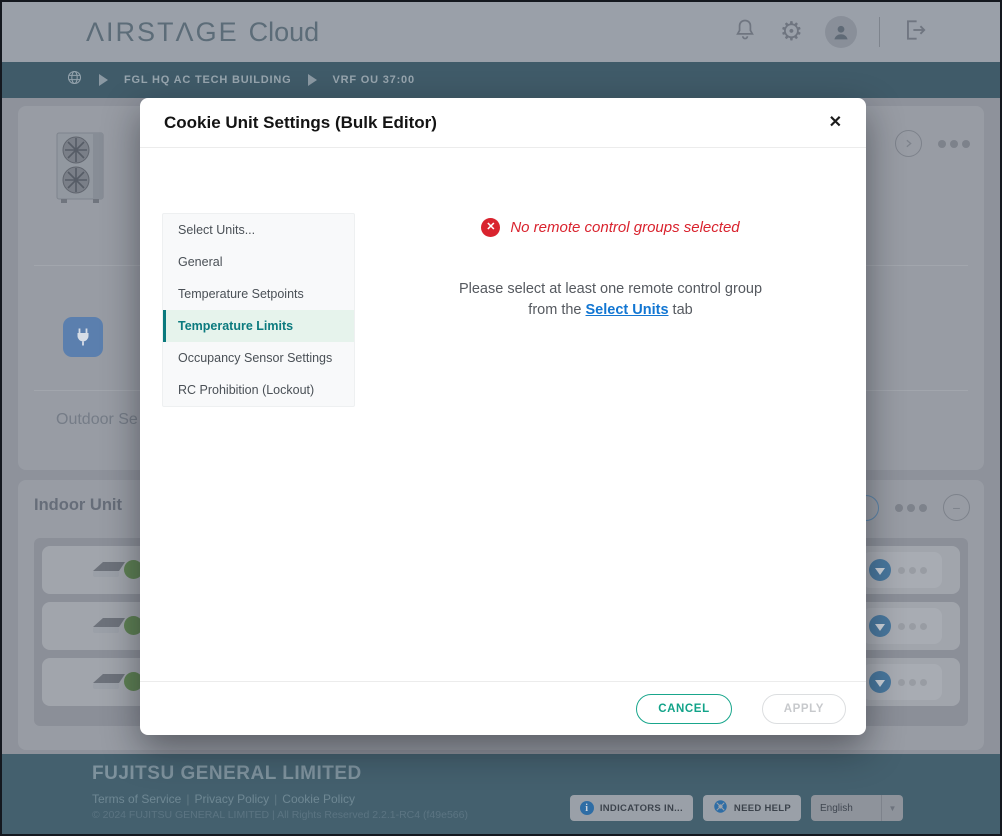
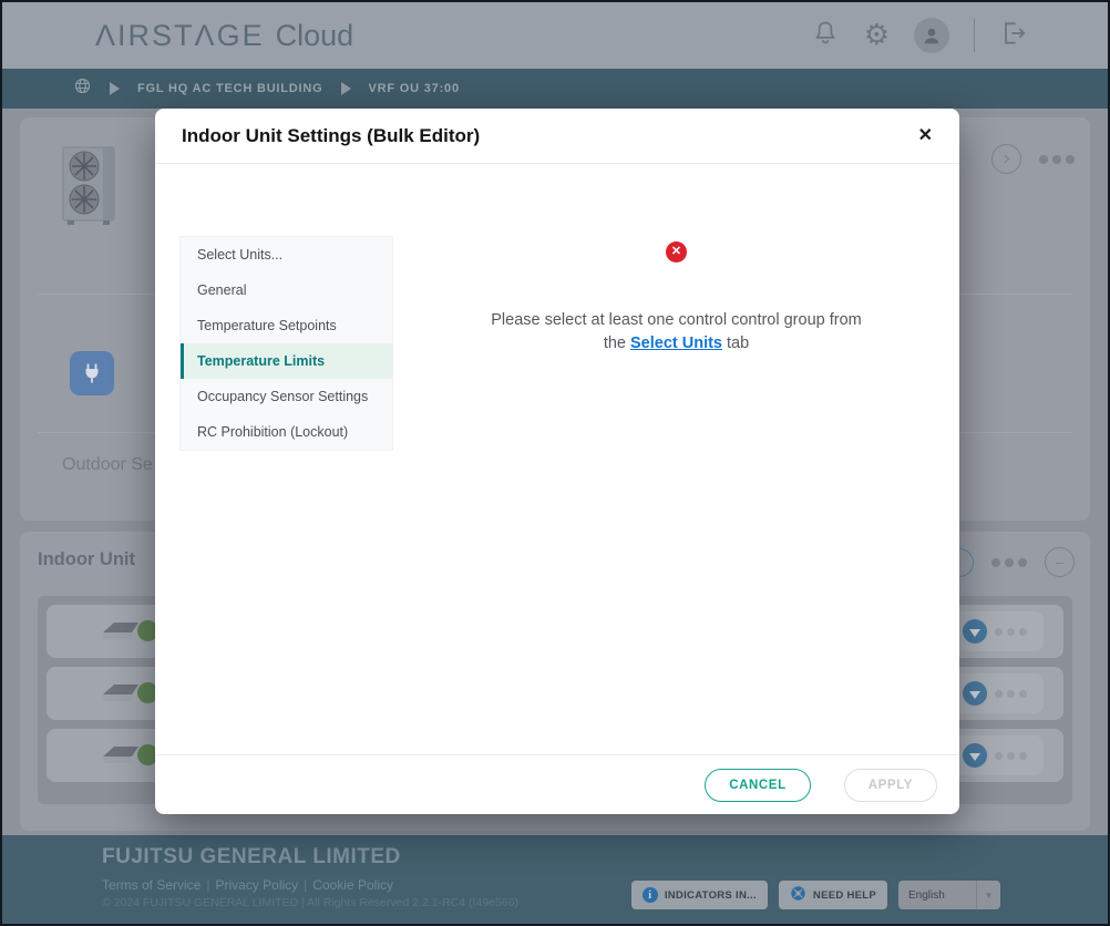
  ΛIRSTΛGE
  Cloud
  ⚙
  FGL HQ AC TECH BUILDING
  VRF OU 37:00
  Outdoor Se
  Indoor Unit
  −
  FUJITSU GENERAL LIMITED
  Terms of Service Privacy Policy Cookie Policy
  i
  INDICATORS IN...
  NEED HELP
  English
  ▼
- Cookie Unit Settings (Bulk Editor)
+ Indoor Unit Settings (Bulk Editor)
  ✕
  Select Units...
  General
  Temperature Setpoints
  Temperature Limits
  Occupancy Sensor Settings
  RC Prohibition (Lockout)
  ✕
- No remote control groups selected
- Please select at least one remote control group from the Select Units tab
+ Please select at least one control control group from the Select Units tab
  CANCEL
  APPLY
